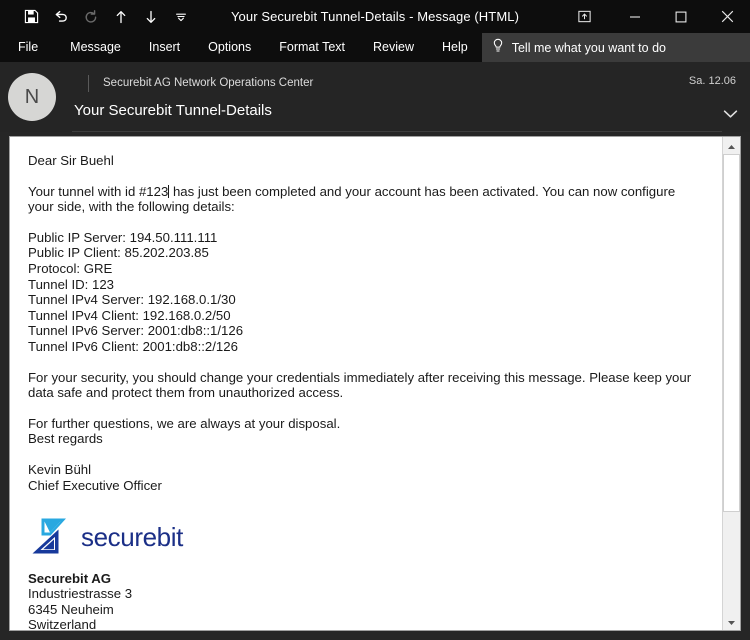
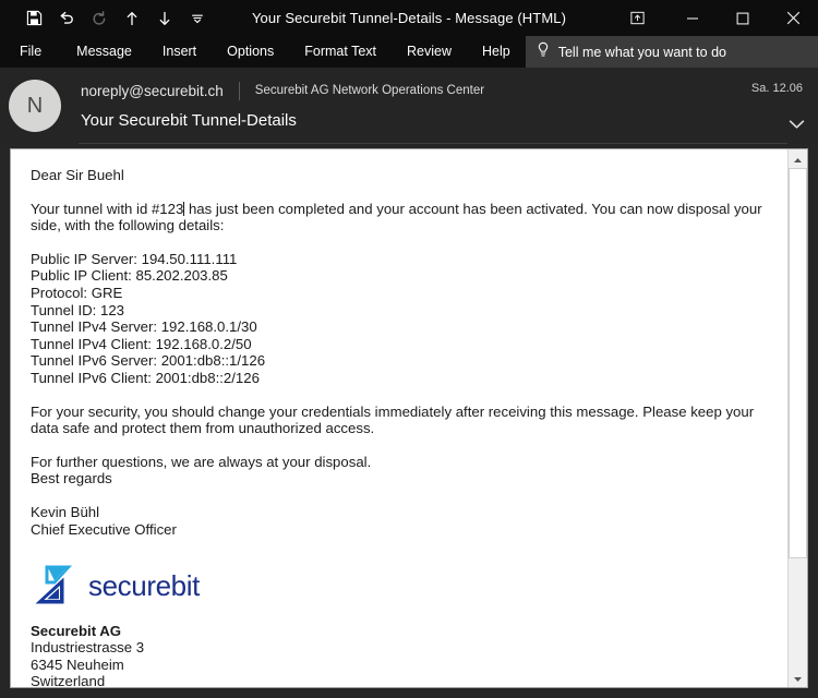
  Your Securebit Tunnel-Details - Message (HTML)
  File
  Message
  Insert
  Options
  Format Text
  Review
  Help
  Tell me what you want to do
  N
+ noreply@securebit.ch
  Securebit AG Network Operations Center
  Sa. 12.06
  Your Securebit Tunnel-Details
  Dear Sir Buehl
- Your tunnel with id #123 has just been completed and your account has been activated. You can now configure your side, with the following details:
+ Your tunnel with id #123 has just been completed and your account has been activated. You can now disposal your side, with the following details:
  Public IP Server: 194.50.111.111
  Public IP Client: 85.202.203.85
  Protocol: GRE
  Tunnel ID: 123
  Tunnel IPv4 Server: 192.168.0.1/30
  Tunnel IPv4 Client: 192.168.0.2/50
  Tunnel IPv6 Server: 2001:db8::1/126
  Tunnel IPv6 Client: 2001:db8::2/126
  For your security, you should change your credentials immediately after receiving this message. Please keep your data safe and protect them from unauthorized access.
  For further questions, we are always at your disposal.
  Best regards
  Kevin Bühl
  Chief Executive Officer
  securebit
  Securebit AG
  Industriestrasse 3
  6345 Neuheim
  Switzerland
